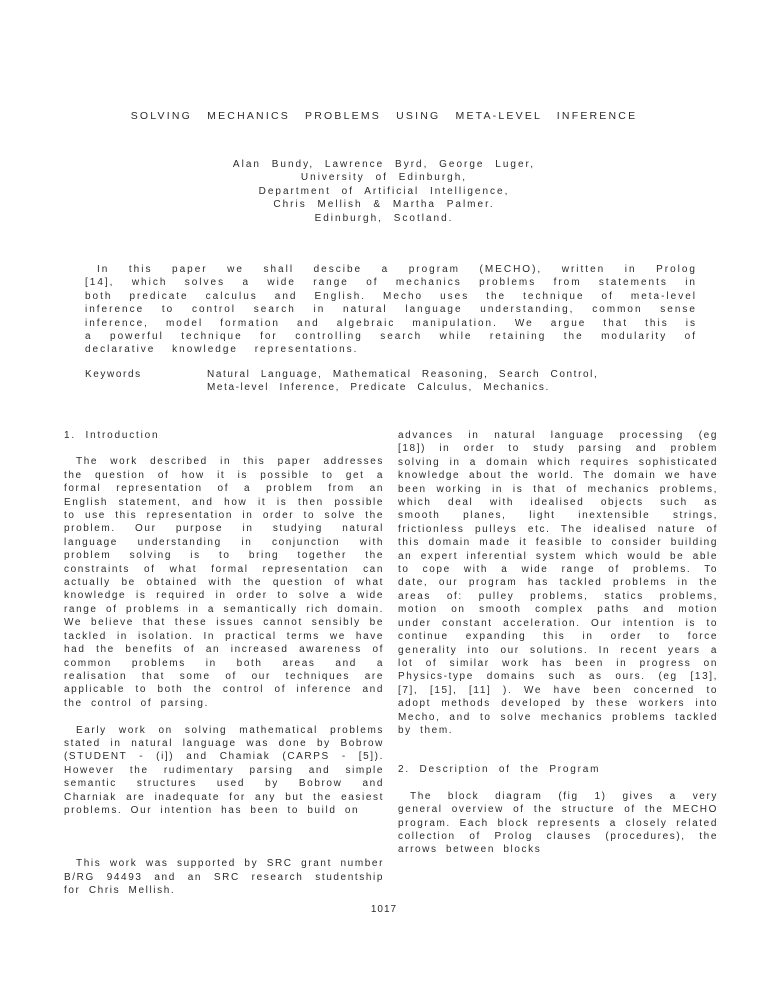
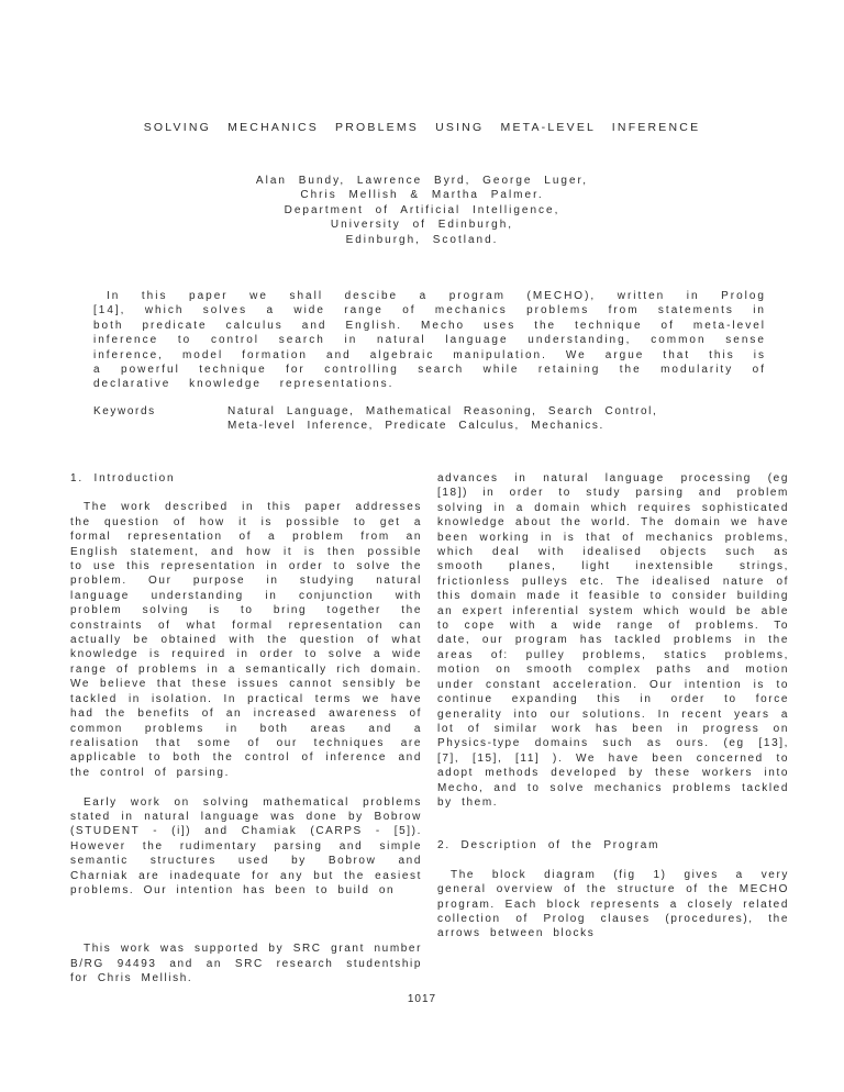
  SOLVING MECHANICS PROBLEMS USING META-LEVEL INFERENCE
  Alan Bundy, Lawrence Byrd, George Luger,
- University of Edinburgh,
+ Chris Mellish & Martha Palmer.
  Department of Artificial Intelligence,
- Chris Mellish & Martha Palmer.
+ University of Edinburgh,
  Edinburgh, Scotland.
  In this paper we shall descibe a program (MECHO), written in Prolog [14], which solves a wide range of mechanics problems from statements in both predicate calculus and English. Mecho uses the technique of meta-level inference to control search in natural language understanding, common sense inference, model formation and algebraic manipulation. We argue that this is a powerful technique for controlling search while retaining the modularity of declarative knowledge representations.
  Keywords
  Natural Language, Mathematical Reasoning, Search Control,
  Meta-level Inference, Predicate Calculus, Mechanics.
  1. Introduction
  The work described in this paper addresses the question of how it is possible to get a formal representation of a problem from an English statement, and how it is then possible to use this representation in order to solve the problem. Our purpose in studying natural language understanding in conjunction with problem solving is to bring together the constraints of what formal representation can actually be obtained with the question of what knowledge is required in order to solve a wide range of problems in a semantically rich domain. We believe that these issues cannot sensibly be tackled in isolation. In practical terms we have had the benefits of an increased awareness of common problems in both areas and a realisation that some of our techniques are applicable to both the control of inference and the control of parsing.
  Early work on solving mathematical problems stated in natural language was done by Bobrow (STUDENT - (i]) and Chamiak (CARPS - [5]). However the rudimentary parsing and simple semantic structures used by Bobrow and Charniak are inadequate for any but the easiest problems. Our intention has been to build on
  This work was supported by SRC grant number B/RG 94493 and an SRC research studentship for Chris Mellish.
  advances in natural language processing (eg [18]) in order to study parsing and problem solving in a domain which requires sophisticated knowledge about the world. The domain we have been working in is that of mechanics problems, which deal with idealised objects such as smooth planes, light inextensible strings, frictionless pulleys etc. The idealised nature of this domain made it feasible to consider building an expert inferential system which would be able to cope with a wide range of problems. To date, our program has tackled problems in the areas of: pulley problems, statics problems, motion on smooth complex paths and motion under constant acceleration. Our intention is to continue expanding this in order to force generality into our solutions. In recent years a lot of similar work has been in progress on Physics-type domains such as ours. (eg [13], [7], [15], [11] ). We have been concerned to adopt methods developed by these workers into Mecho, and to solve mechanics problems tackled by them.
  2. Description of the Program
  The block diagram (fig 1) gives a very general overview of the structure of the MECHO program. Each block represents a closely related collection of Prolog clauses (procedures), the arrows between blocks
  1017
